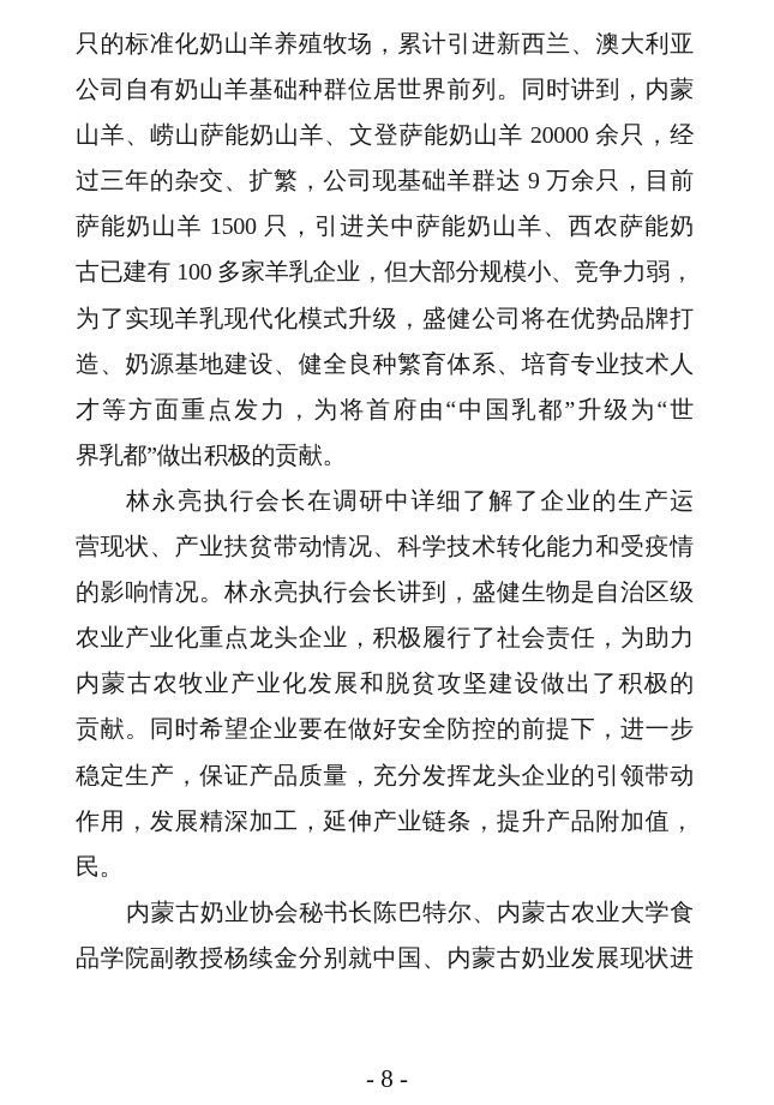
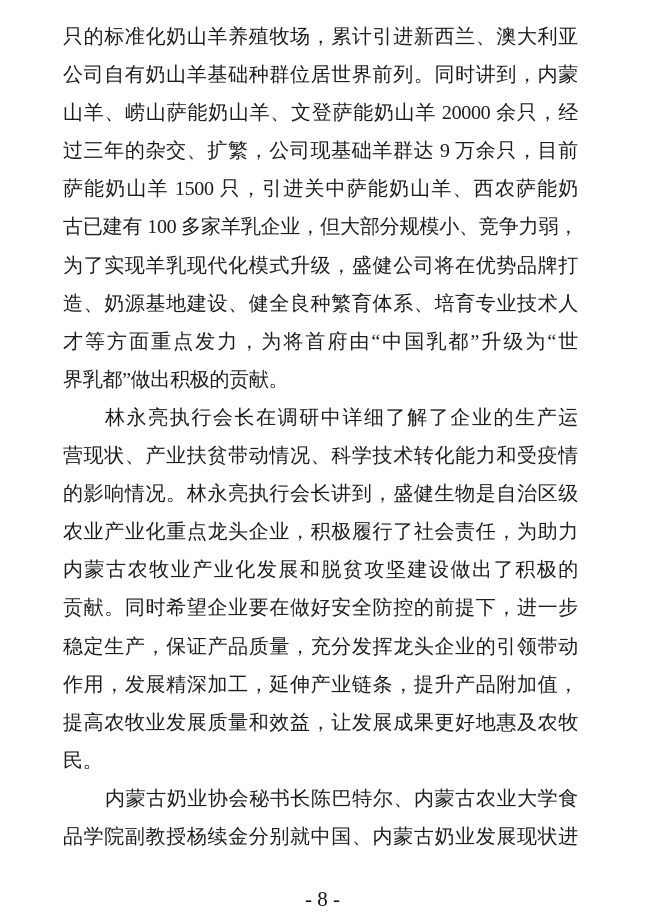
  只的标准化奶山羊养殖牧场，累计引进新西兰、澳大利亚
  公司自有奶山羊基础种群位居世界前列。同时讲到，内蒙
  山羊、崂山萨能奶山羊、文登萨能奶山羊 20000 余只，经
  过三年的杂交、扩繁，公司现基础羊群达 9 万余只，目前
  萨能奶山羊 1500 只，引进关中萨能奶山羊、西农萨能奶
  古已建有 100 多家羊乳企业，但大部分规模小、竞争力弱，
  为了实现羊乳现代化模式升级，盛健公司将在优势品牌打
  造、奶源基地建设、健全良种繁育体系、培育专业技术人
  才等方面重点发力，为将首府由“中国乳都”升级为“世
  界乳都”做出积极的贡献。
  林永亮执行会长在调研中详细了解了企业的生产运
  营现状、产业扶贫带动情况、科学技术转化能力和受疫情
  的影响情况。林永亮执行会长讲到，盛健生物是自治区级
  农业产业化重点龙头企业，积极履行了社会责任，为助力
  内蒙古农牧业产业化发展和脱贫攻坚建设做出了积极的
  贡献。同时希望企业要在做好安全防控的前提下，进一步
  稳定生产，保证产品质量，充分发挥龙头企业的引领带动
  作用，发展精深加工，延伸产业链条，提升产品附加值，
+ 提高农牧业发展质量和效益，让发展成果更好地惠及农牧
  民。
  内蒙古奶业协会秘书长陈巴特尔、内蒙古农业大学食
  品学院副教授杨续金分别就中国、内蒙古奶业发展现状进
  - 8 -
